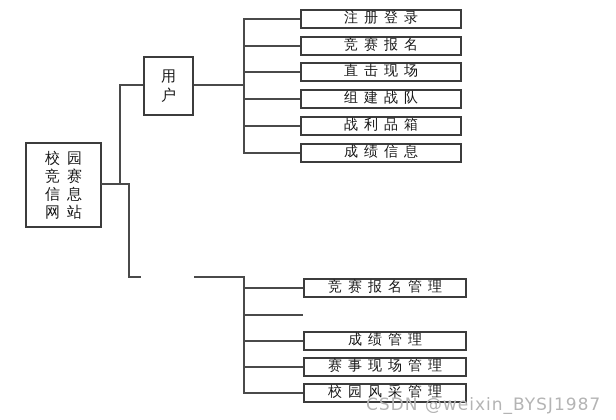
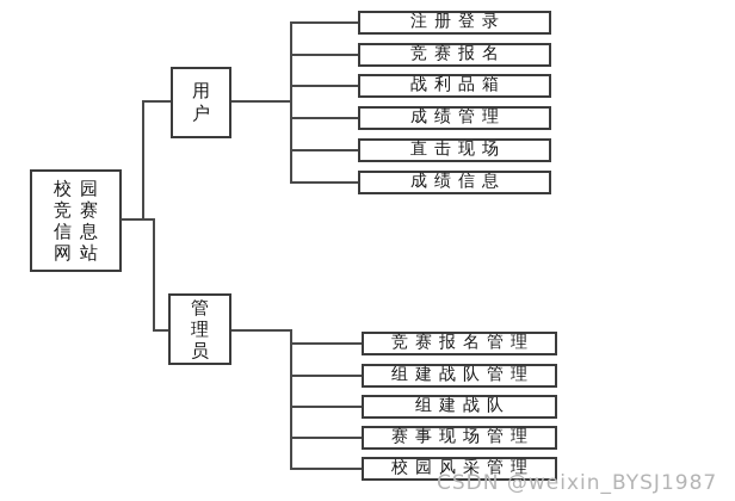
  校园
  竞赛
  信息
  网站
  用
  户
+ 管
+ 理
+ 员
  注册登录
  竞赛报名
- 直击现场
+ 战利品箱
- 组建战队
+ 成绩管理
- 战利品箱
+ 直击现场
  成绩信息
  竞赛报名管理
+ 组建战队管理
- 成绩管理
+ 组建战队
  赛事现场管理
  校园风采管理
  CSDN @weixin_BYSJ1987
